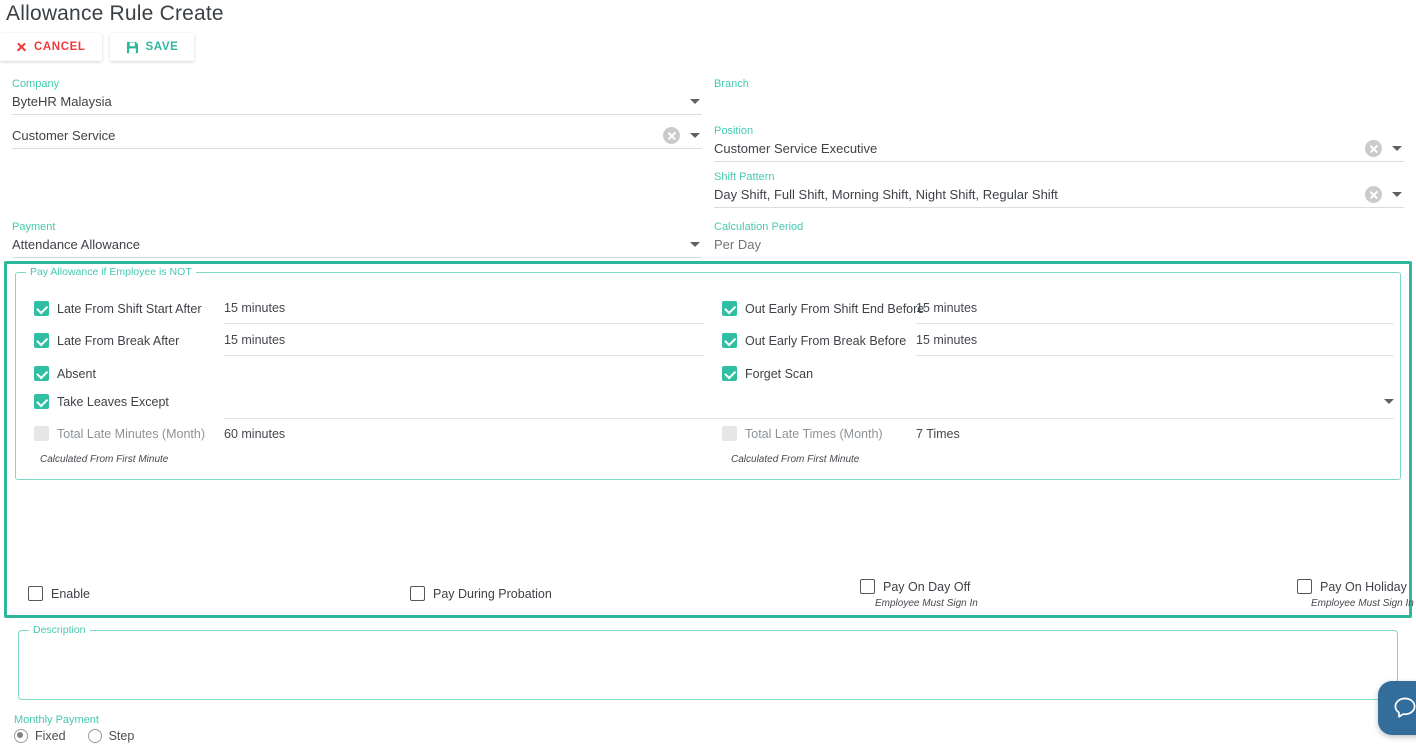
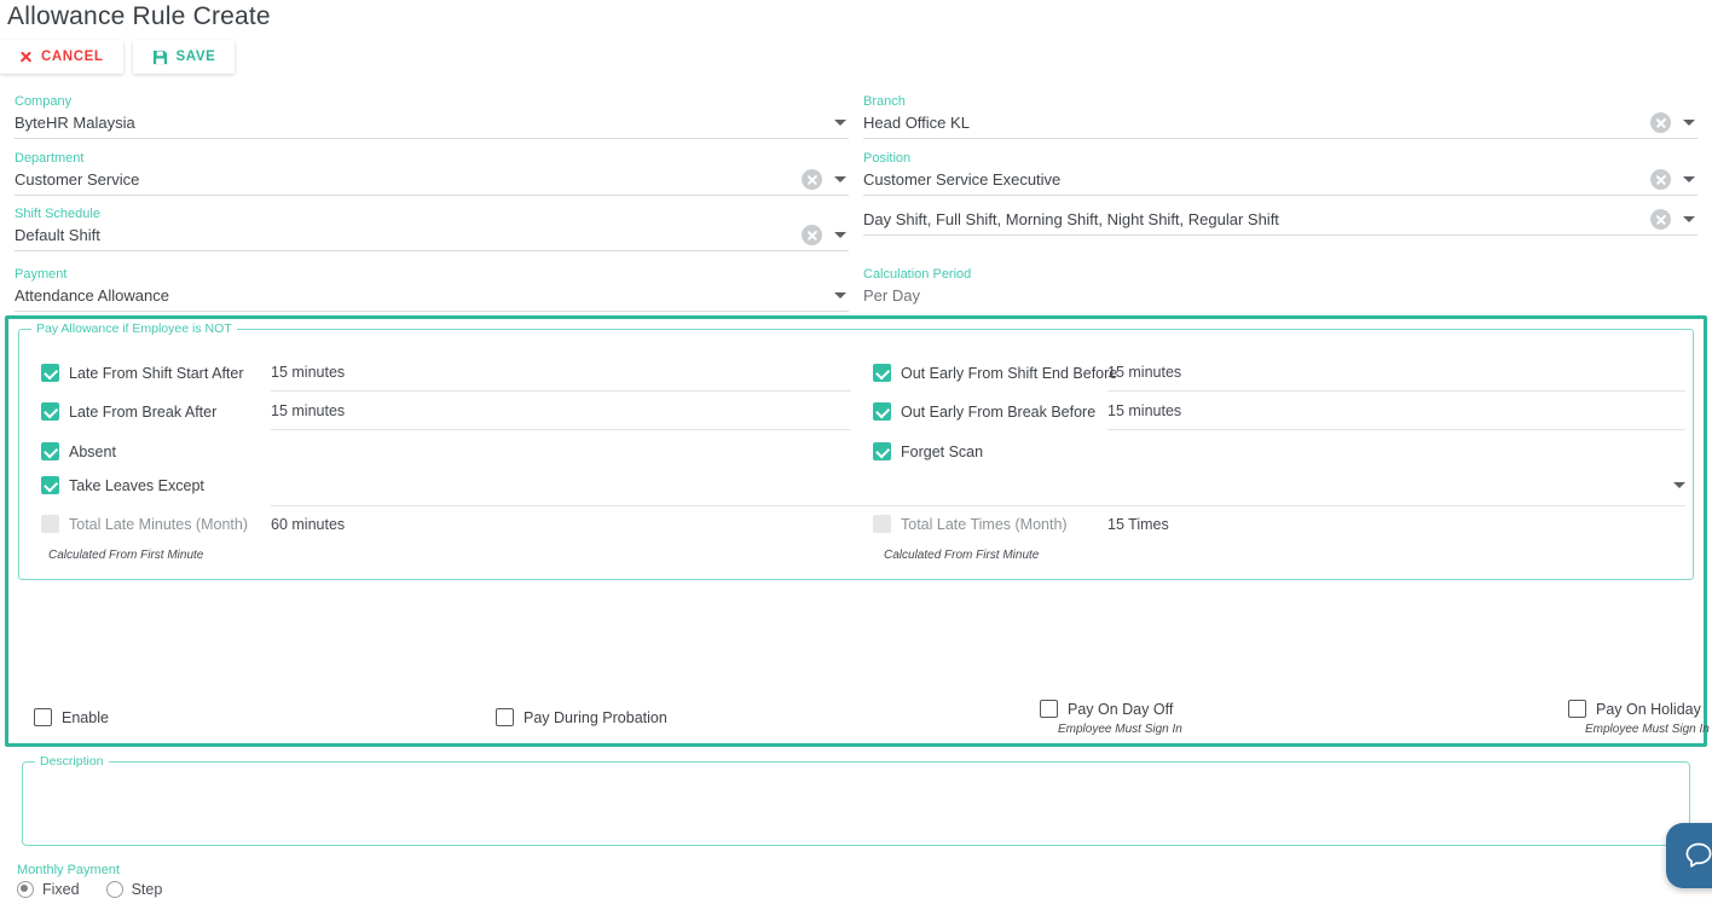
  Allowance Rule Create
  CANCEL
  SAVE
  Company
  ByteHR Malaysia
+ Department
  Customer Service
+ Shift Schedule
+ Default Shift
  Payment
  Attendance Allowance
  Branch
+ Head Office KL
  Position
  Customer Service Executive
- Shift Pattern
  Day Shift, Full Shift, Morning Shift, Night Shift, Regular Shift
  Calculation Period
  Per Day
  Pay Allowance if Employee is NOT
  Late From Shift Start After
  15 minutes
  Late From Break After
  15 minutes
  Absent
  Take Leaves Except
  Out Early From Shift End Before
  15 minutes
  Out Early From Break Before
  15 minutes
  Forget Scan
  Total Late Minutes (Month)
  60 minutes
  Calculated From First Minute
  Total Late Times (Month)
- 7 Times
+ 15 Times
  Calculated From First Minute
  Enable
  Pay During Probation
  Pay On Day Off
  Employee Must Sign In
  Pay On Holiday
  Employee Must Sign In
  Description
  Monthly Payment
  Fixed
  Step
